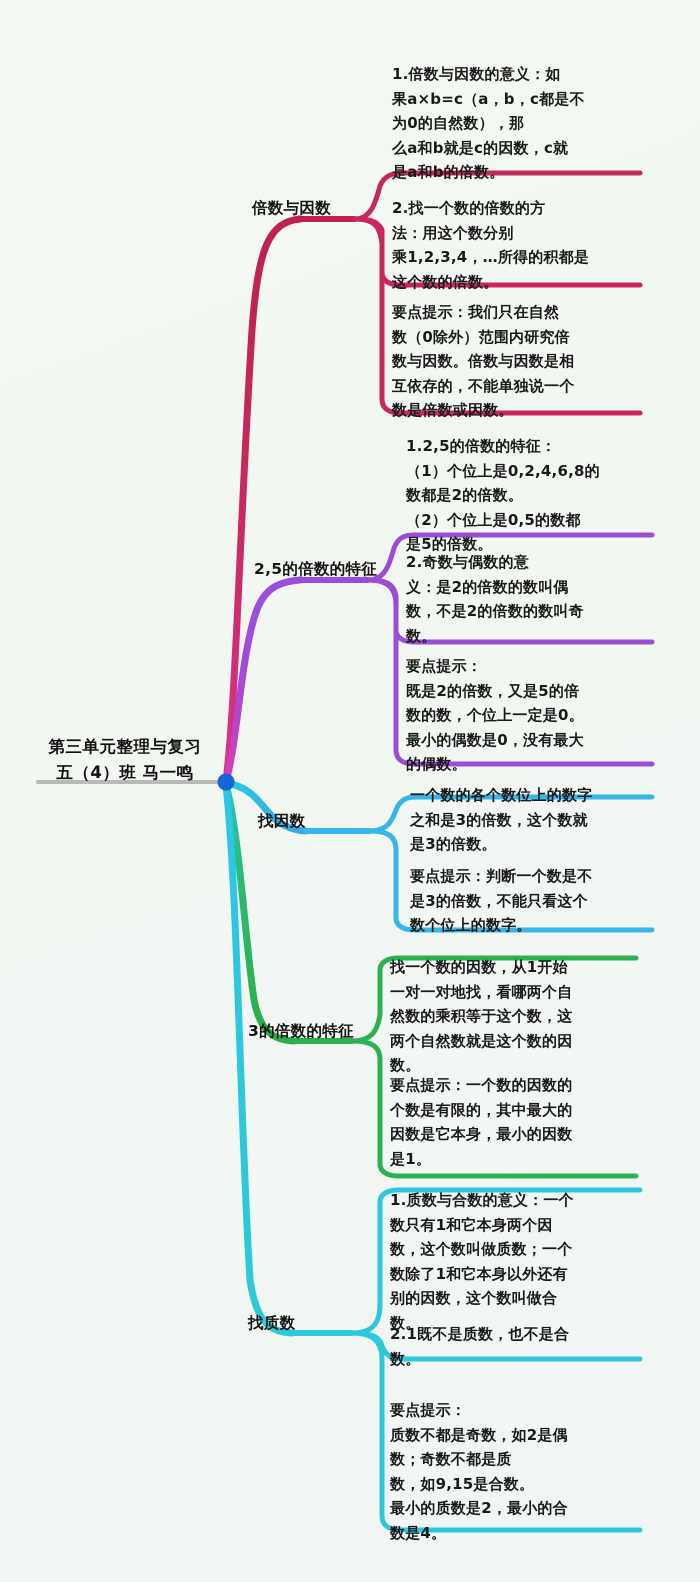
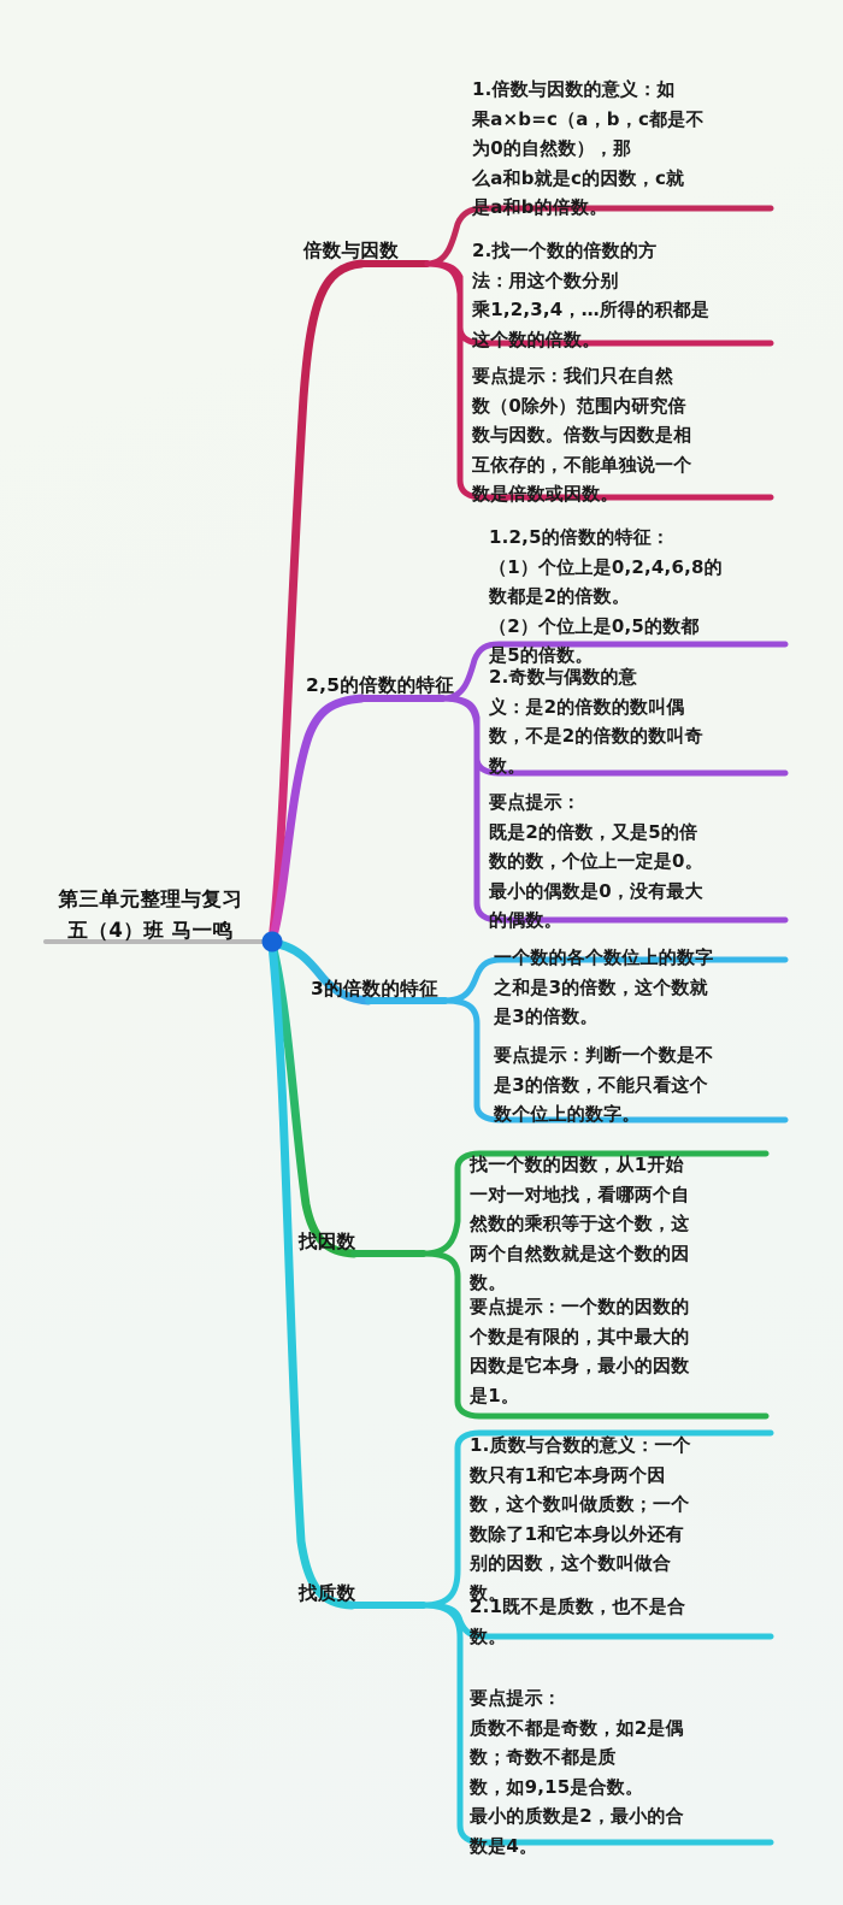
  第三单元整理与复习
  五（4）班 马一鸣
  倍数与因数
  1.倍数与因数的意义：如
  果a×b=c（a，b，c都是不
  为0的自然数），那
  么a和b就是c的因数，c就
  是a和b的倍数。
  2.找一个数的倍数的方
  法：用这个数分别
  乘1,2,3,4，…所得的积都是
  这个数的倍数。
  要点提示：我们只在自然
  数（0除外）范围内研究倍
  数与因数。倍数与因数是相
  互依存的，不能单独说一个
  数是倍数或因数。
  2,5的倍数的特征
  1.2,5的倍数的特征：
  （1）个位上是0,2,4,6,8的
  数都是2的倍数。
  （2）个位上是0,5的数都
  是5的倍数。
  2.奇数与偶数的意
  义：是2的倍数的数叫偶
  数，不是2的倍数的数叫奇
  数。
  要点提示：
  既是2的倍数，又是5的倍
  数的数，个位上一定是0。
  最小的偶数是0，没有最大
  的偶数。
- 找因数
+ 3的倍数的特征
  一个数的各个数位上的数字
  之和是3的倍数，这个数就
  是3的倍数。
  要点提示：判断一个数是不
  是3的倍数，不能只看这个
  数个位上的数字。
- 3的倍数的特征
+ 找因数
  找一个数的因数，从1开始
  一对一对地找，看哪两个自
  然数的乘积等于这个数，这
  两个自然数就是这个数的因
  数。
  要点提示：一个数的因数的
  个数是有限的，其中最大的
  因数是它本身，最小的因数
  是1。
  找质数
  1.质数与合数的意义：一个
  数只有1和它本身两个因
  数，这个数叫做质数；一个
  数除了1和它本身以外还有
  别的因数，这个数叫做合
  数。
  2.1既不是质数，也不是合
  数。
  要点提示：
  质数不都是奇数，如2是偶
  数；奇数不都是质
  数，如9,15是合数。
  最小的质数是2，最小的合
  数是4。
